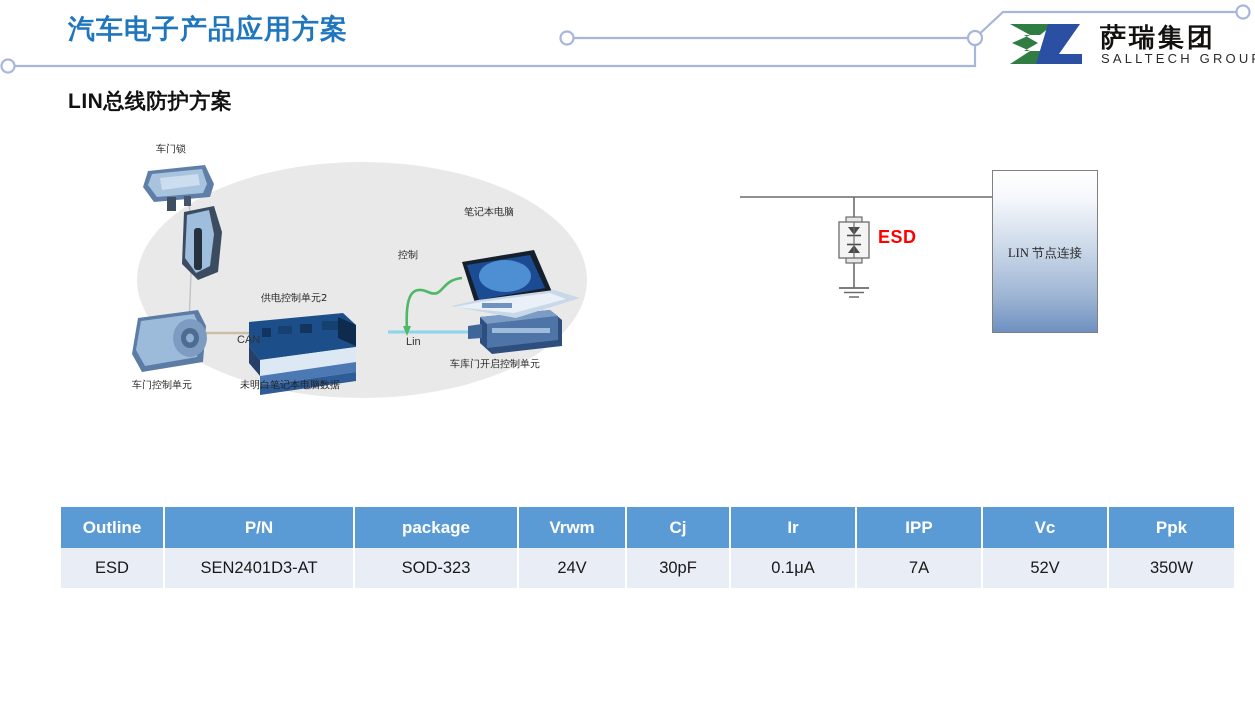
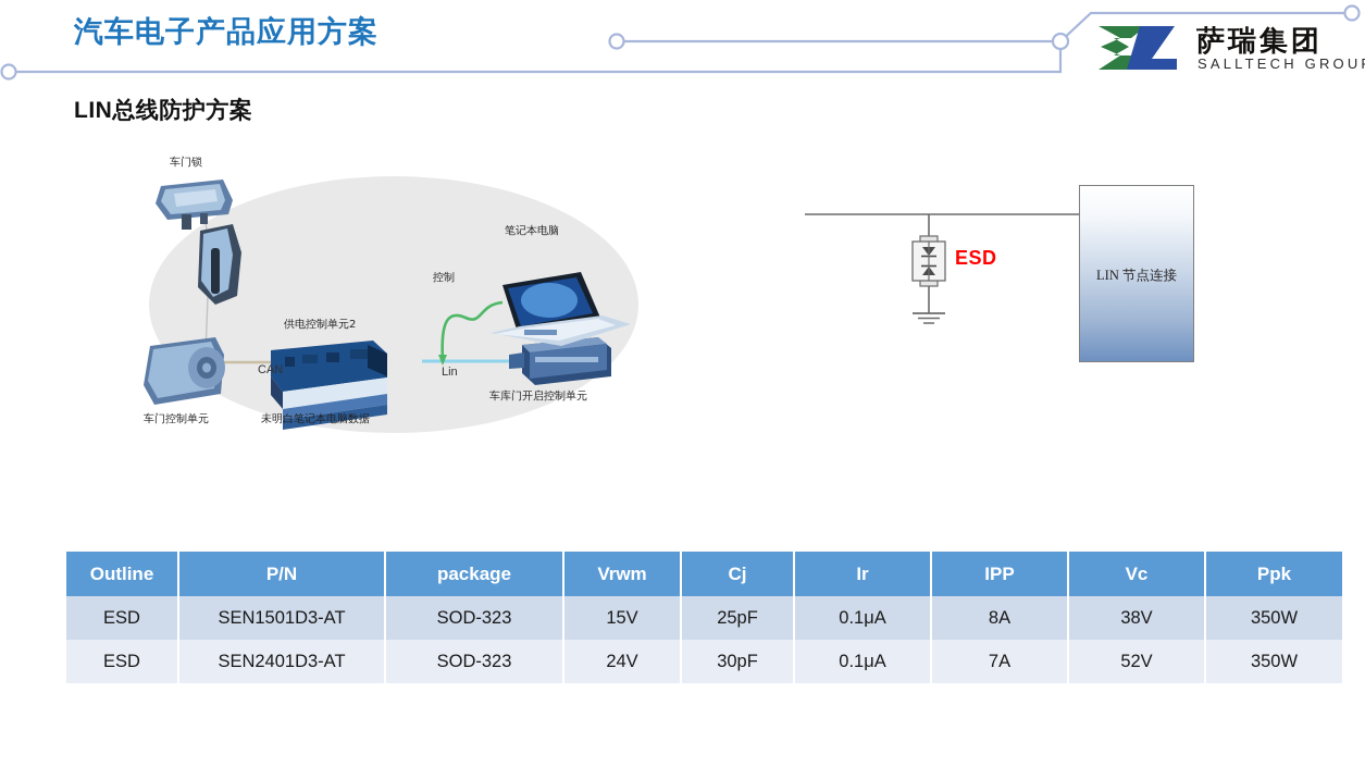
  汽车电子产品应用方案
  LIN总线防护方案
  萨瑞集团
  SALLTECH GROU
  车门锁
  车门控制单元
  CAN
  供电控制单元2
  未明白笔记本电脑数据
  控制
  笔记本电脑
  Lin
  车库门开启控制单元
  LIN 节点连接
  ESD
  Outline	P/N	package	Vrwm	Cj	Ir	IPP	Vc	Ppk
+ ESD	SEN1501D3-AT	SOD-323	15V	25pF	0.1μA	8A	38V	350W
  ESD	SEN2401D3-AT	SOD-323	24V	30pF	0.1μA	7A	52V	350W
